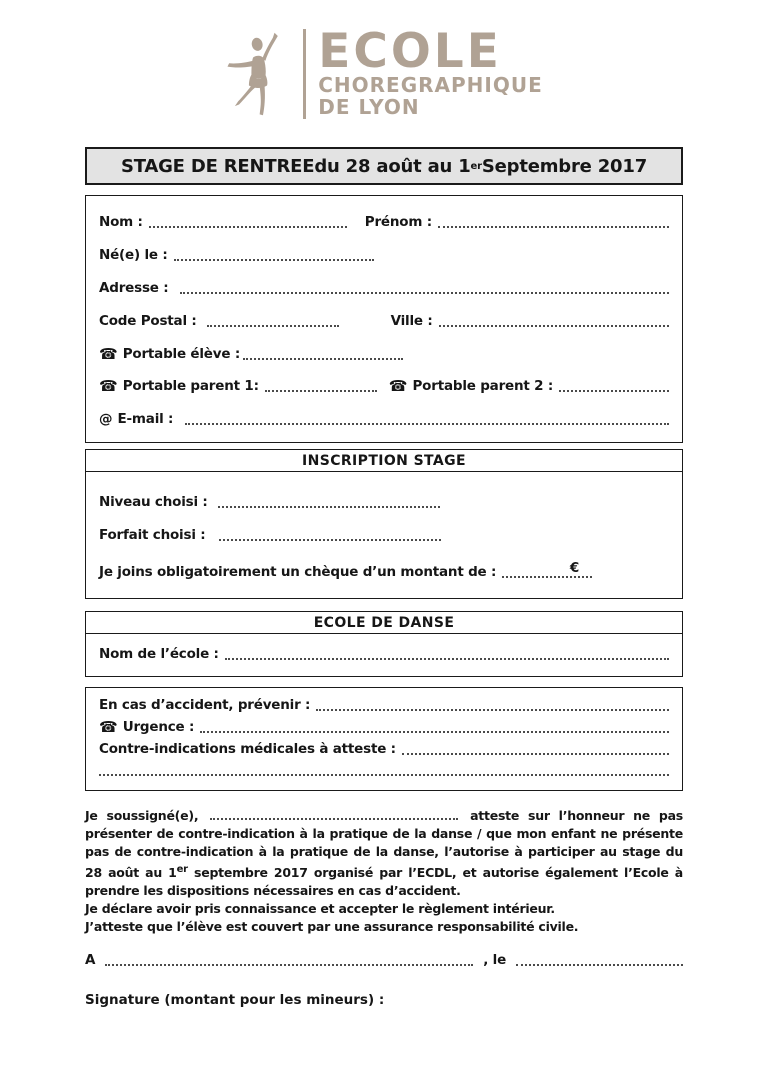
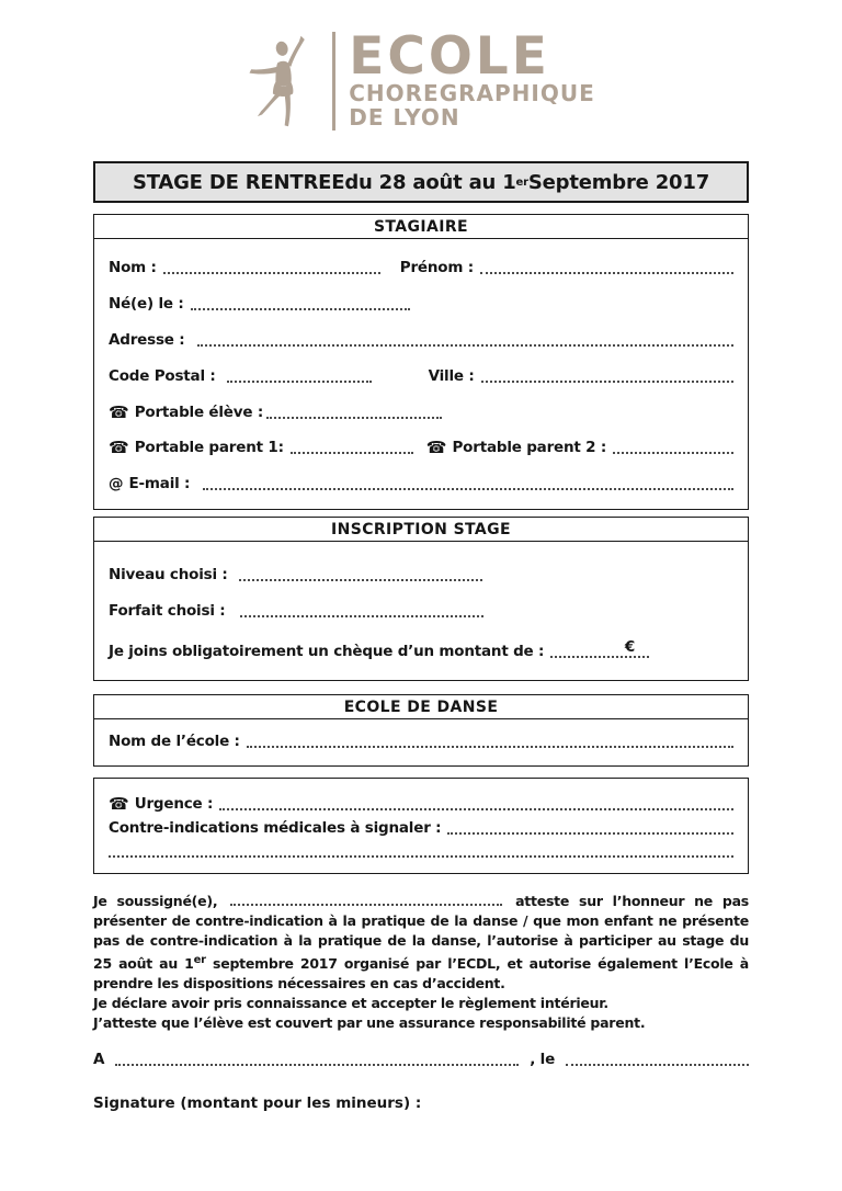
  ECOLE
  CHOREGRAPHIQUE
  DE LYON
  STAGE DE RENTREE
  du 28 août au 1
  er
  Septembre 2017
+ STAGIAIRE
  Nom :
  Prénom :
  Né(e) le :
  Adresse :
  Code Postal :
  Ville :
  ☎
  Portable élève :
  ☎
  Portable parent 1:
  ☎
  Portable parent 2 :
  @
  E-mail :
  INSCRIPTION STAGE
  Niveau choisi :
  Forfait choisi :
  Je joins obligatoirement un chèque d’un montant de :
  €
  ECOLE DE DANSE
  Nom de l’école :
- En cas d’accident, prévenir :
  ☎
  Urgence :
- Contre-indications médicales à atteste :
+ Contre-indications médicales à signaler :
- Je soussigné(e), atteste sur l’honneur ne pas présenter de contre-indication à la pratique de la danse / que mon enfant ne présente pas de contre-indication à la pratique de la danse, l’autorise à participer au stage du 28 août au 1er septembre 2017 organisé par l’ECDL, et autorise également l’Ecole à prendre les dispositions nécessaires en cas d’accident.
+ Je soussigné(e), atteste sur l’honneur ne pas présenter de contre-indication à la pratique de la danse / que mon enfant ne présente pas de contre-indication à la pratique de la danse, l’autorise à participer au stage du 25 août au 1er septembre 2017 organisé par l’ECDL, et autorise également l’Ecole à prendre les dispositions nécessaires en cas d’accident.
  Je déclare avoir pris connaissance et accepter le règlement intérieur.
- J’atteste que l’élève est couvert par une assurance responsabilité civile.
+ J’atteste que l’élève est couvert par une assurance responsabilité parent.
  A
  , le
  Signature (montant pour les mineurs) :
